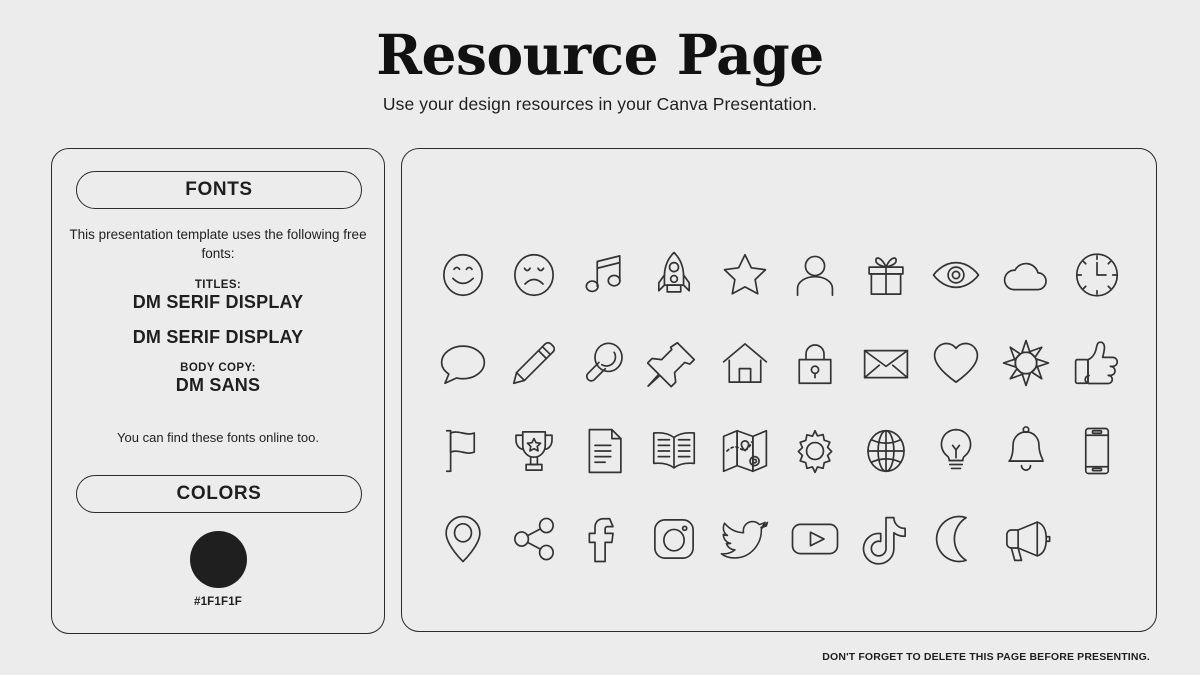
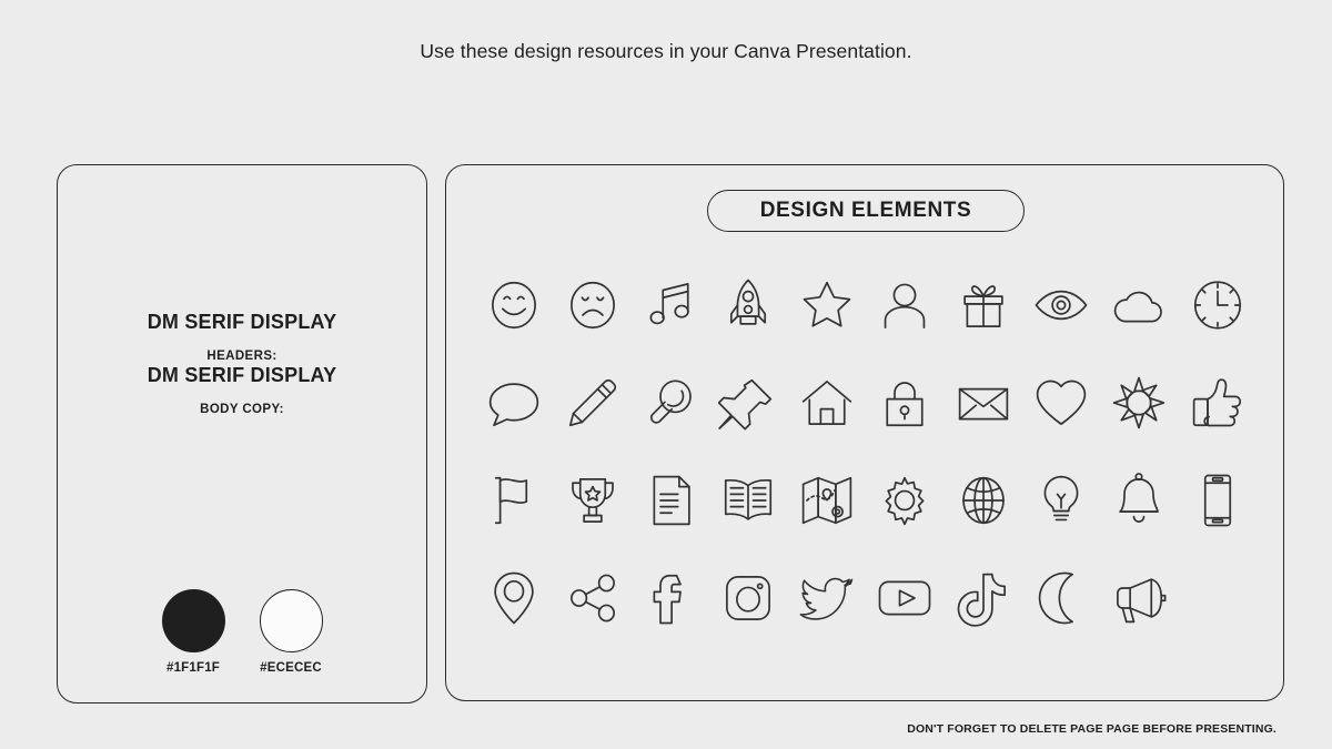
- Resource Page
- Use your design resources in your Canva Presentation.
+ Use these design resources in your Canva Presentation.
- FONTS
- This presentation template uses the following free fonts:
- TITLES:
  DM SERIF DISPLAY
+ HEADERS:
  DM SERIF DISPLAY
  BODY COPY:
- DM SANS
- You can find these fonts online too.
- COLORS
  #1F1F1F
+ #ECECEC
+ DESIGN ELEMENTS
- DON'T FORGET TO DELETE THIS PAGE BEFORE PRESENTING.
+ DON'T FORGET TO DELETE PAGE PAGE BEFORE PRESENTING.
